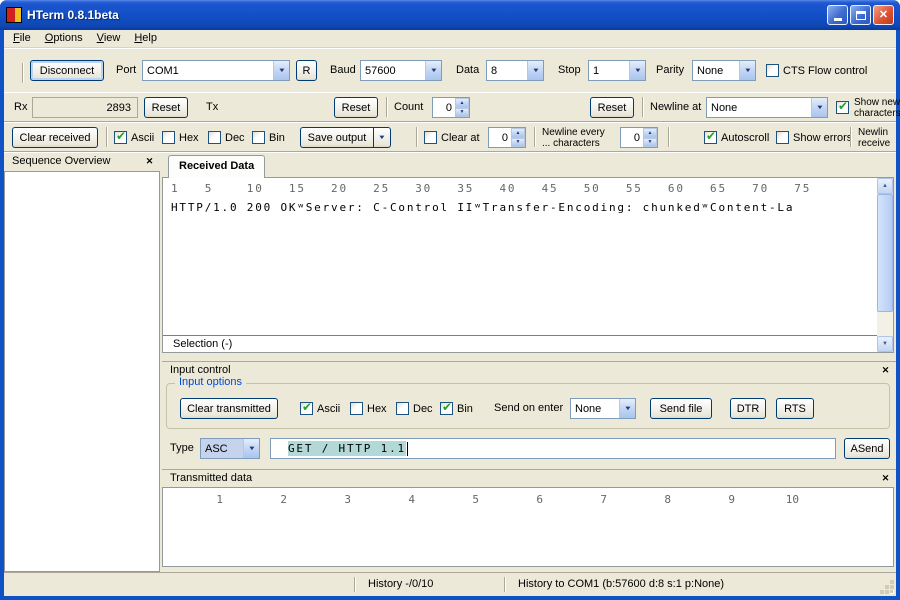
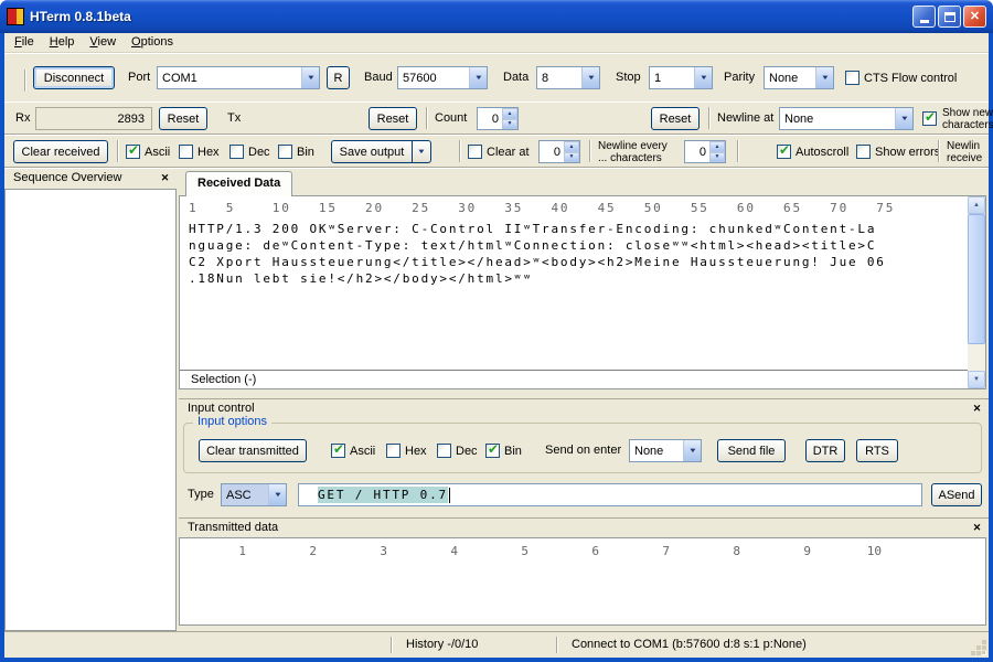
  HTerm 0.8.1beta
  ✕
  File
- Options
+ Help
  View
- Help
+ Options
  Disconnect
  Port
  COM1
  R
  Baud
  57600
  Data
  8
  Stop
  1
  Parity
  None
  CTS Flow control
  Rx
  2893
  Reset
  Tx
  Reset
  Count
  0
  Reset
  Newline at
  None
  Show new
  characters
  Clear received
  Ascii
  Hex
  Dec
  Bin
  Save output
  Clear at
  0
  Newline every
  ... characters
  0
  Autoscroll
  Show errors
  Newlin
  receive
  Sequence Overview
  ✕
  Received Data
  1 5 10 15 20 25 30 35 40 45 50 55 60 65 70 75
- HTTP/1.0 200 OKʷServer: C-Control IIʷTransfer-Encoding: chunkedʷContent-La
+ HTTP/1.3 200 OKʷServer: C-Control IIʷTransfer-Encoding: chunkedʷContent-La
+ nguage: deʷContent-Type: text/htmlʷConnection: closeʷʷ<html><head><title>C
+ C2 Xport Haussteuerung</title></head>ʷ<body><h2>Meine Haussteuerung! Jue 06
+ .18Nun lebt sie!</h2></body></html>ʷʷ
  Selection (-)
  Input control
  ✕
  Input options
  Clear transmitted
  Ascii
  Hex
  Dec
  Bin
  Send on enter
  None
  Send file
  DTR
  RTS
  Type
  ASC
- GET / HTTP 1.1
+ GET / HTTP 0.7
  ASend
  Transmitted data
  ✕
  1
  2
  3
  4
  5
  6
  7
  8
  9
  10
  History -/0/10
- History to COM1 (b:57600 d:8 s:1 p:None)
+ Connect to COM1 (b:57600 d:8 s:1 p:None)
